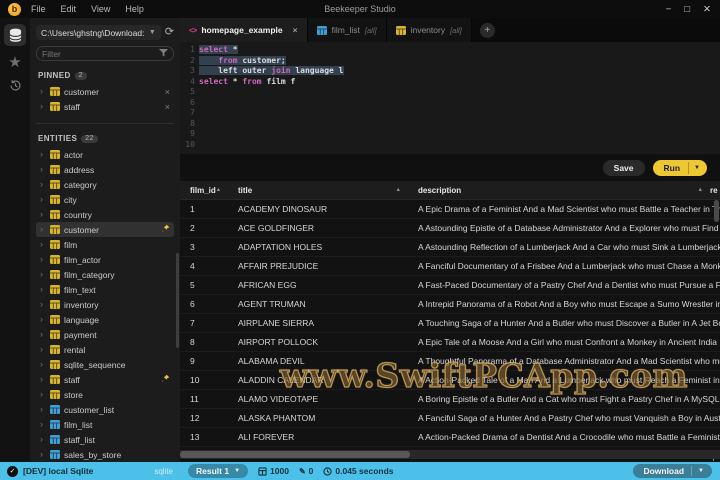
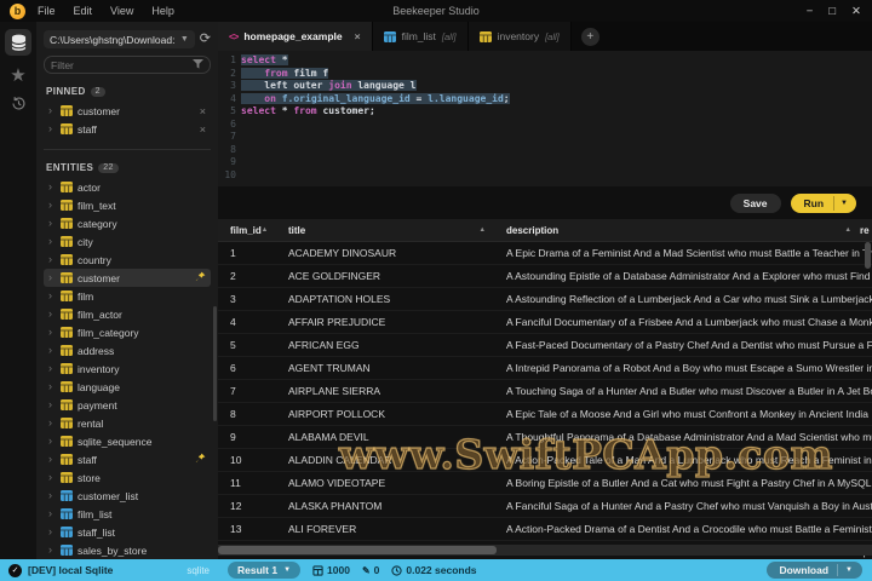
  b
  File
  Edit
  View
  Help
  Beekeeper Studio
  −
  □
  ✕
  ★
  C:\Users\ghstng\Download:
  ⟳
  Filter
  PINNED
  ›
  customer
  ×
  ›
  staff
  ×
  ENTITIES
  ›
  actor
  ›
- address
+ film_text
  ›
  category
  ›
  city
  ›
  country
  ›
  customer
  ›
  film
  ›
  film_actor
  ›
  film_category
  ›
- film_text
+ address
  ›
  inventory
  ›
  language
  ›
  payment
  ›
  rental
  ›
  sqlite_sequence
  ›
  staff
  ›
  store
  ›
  customer_list
  ›
  film_list
  ›
  staff_list
  ›
  sales_by_store
  <>
  homepage_example
  ×
  film_list
  [all]
  inventory
  [all]
  +
  1
  2
  3
  4
  5
  6
  7
  8
  9
  10
  select *
- from customer;
+ from film f
  left outer join language l
+ on f.original_language_id = l.language_id;
- select * from film f
+ select * from customer;
  Save
  Run
  film_id
  title
  description
  re
  1
  ACADEMY DINOSAUR
  A Epic Drama of a Feminist And a Mad Scientist who must Battle a Teacher in
  2
  ACE GOLDFINGER
  A Astounding Epistle of a Database Administrator And a Explorer who must Find
  3
  ADAPTATION HOLES
  A Astounding Reflection of a Lumberjack And a Car who must Sink a Lumberjac
  4
  AFFAIR PREJUDICE
  A Fanciful Documentary of a Frisbee And a Lumberjack who must Chase a Mon
  5
  AFRICAN EGG
  6
  AGENT TRUMAN
  A Intrepid Panorama of a Robot And a Boy who must Escape a Sumo Wrestler i
  7
  AIRPLANE SIERRA
  A Touching Saga of a Hunter And a Butler who must Discover a Butler in A Jet B
  8
  AIRPORT POLLOCK
  A Epic Tale of a Moose And a Girl who must Confront a Monkey in Ancient India
  9
  ALABAMA DEVIL
  10
  ALADDIN CALENDAR
  A Action-Packed Tale of a Man And a Lumberjack who must Reach a Feminist in
  11
  ALAMO VIDEOTAPE
  A Boring Epistle of a Butler And a Cat who must Fight a Pastry Chef in A MySQL
  12
  ALASKA PHANTOM
  A Fanciful Saga of a Hunter And a Pastry Chef who must Vanquish a Boy in Aus
  13
  ALI FOREVER
  A Action-Packed Drama of a Dentist And a Crocodile who must Battle a Feminist
  www.SwiftPCApp.com
  [DEV] local Sqlite
  sqlite
  Result 1
  1000
  ✎
  0
- 0.045 seconds
+ 0.022 seconds
  Download
